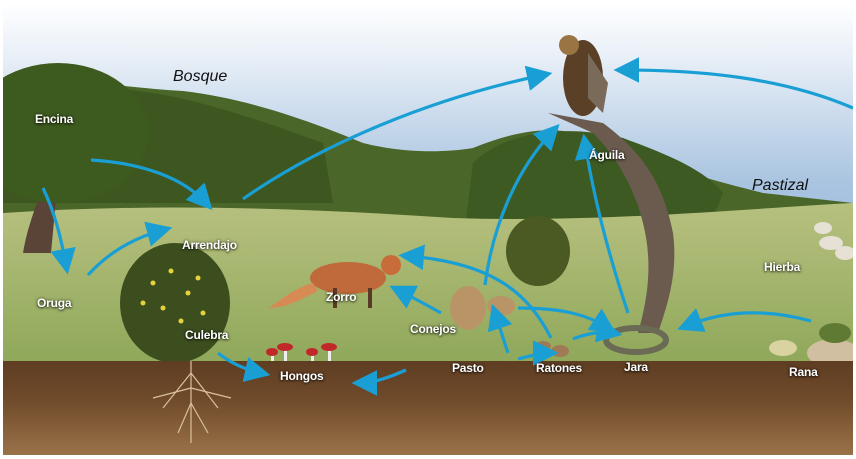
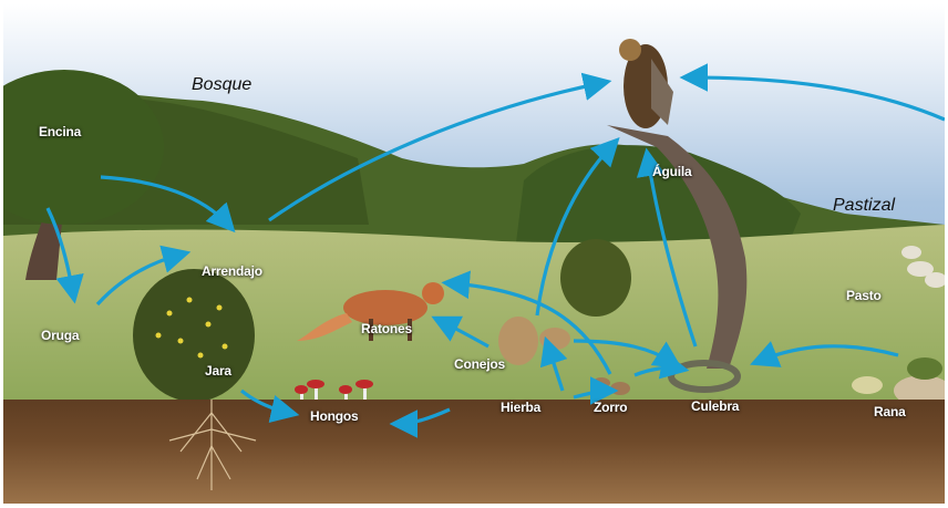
  Bosque
  Pastizal
  Encina
  Arrendajo
  Oruga
- Culebra
+ Jara
  Hongos
- Zorro
+ Ratones
  Conejos
- Pasto
+ Hierba
- Ratones
+ Zorro
- Jara
+ Culebra
  Águila
- Hierba
+ Pasto
  Rana
